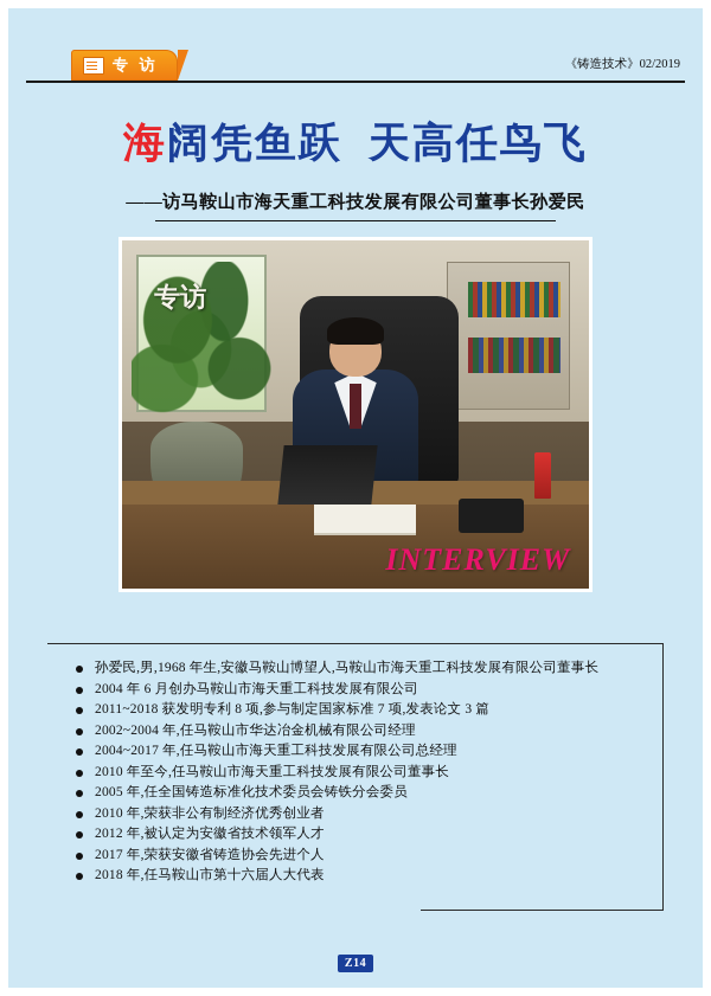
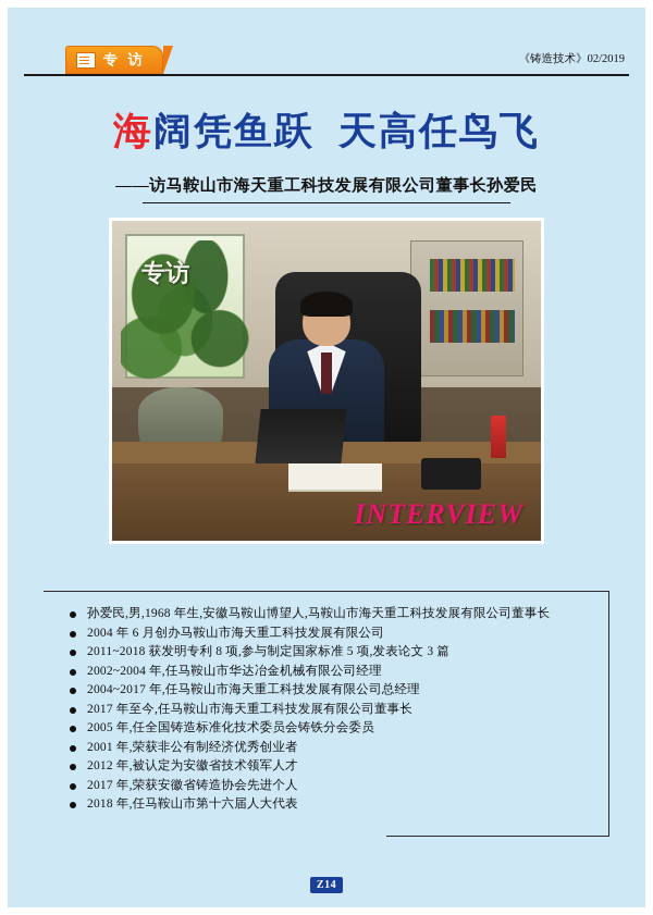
  专 访
  《铸造技术》02/2019
  海阔凭鱼跃 天高任鸟飞
  ——访马鞍山市海天重工科技发展有限公司董事长孙爱民
  专访
  INTERVIEW
  孙爱民,男,1968 年生,安徽马鞍山博望人,马鞍山市海天重工科技发展有限公司董事长
  2004 年 6 月创办马鞍山市海天重工科技发展有限公司
- 2011~2018 获发明专利 8 项,参与制定国家标准 7 项,发表论文 3 篇
+ 2011~2018 获发明专利 8 项,参与制定国家标准 5 项,发表论文 3 篇
  2002~2004 年,任马鞍山市华达冶金机械有限公司经理
  2004~2017 年,任马鞍山市海天重工科技发展有限公司总经理
- 2010 年至今,任马鞍山市海天重工科技发展有限公司董事长
+ 2017 年至今,任马鞍山市海天重工科技发展有限公司董事长
  2005 年,任全国铸造标准化技术委员会铸铁分会委员
- 2010 年,荣获非公有制经济优秀创业者
+ 2001 年,荣获非公有制经济优秀创业者
  2012 年,被认定为安徽省技术领军人才
  2017 年,荣获安徽省铸造协会先进个人
  2018 年,任马鞍山市第十六届人大代表
  Z14
